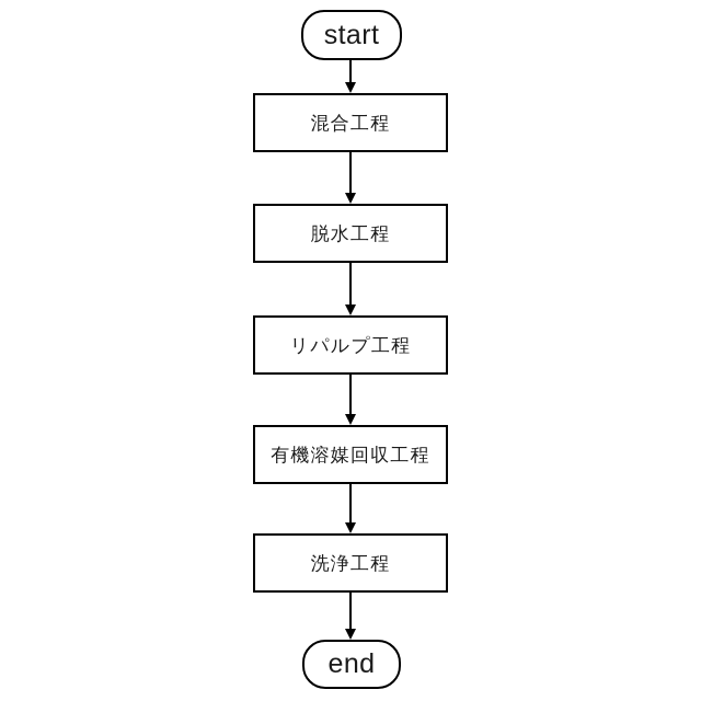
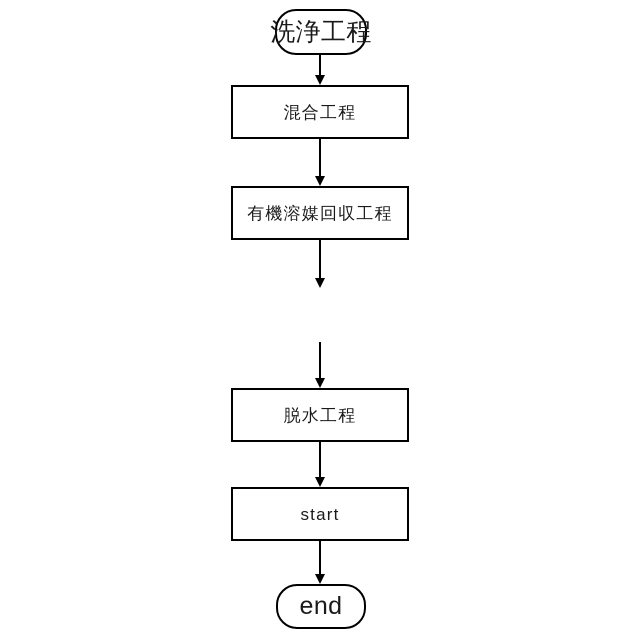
- start
+ 洗浄工程
  混合工程
- 脱水工程
+ 有機溶媒回収工程
- リパルプ工程
- 有機溶媒回収工程
+ 脱水工程
- 洗浄工程
+ start
  end
